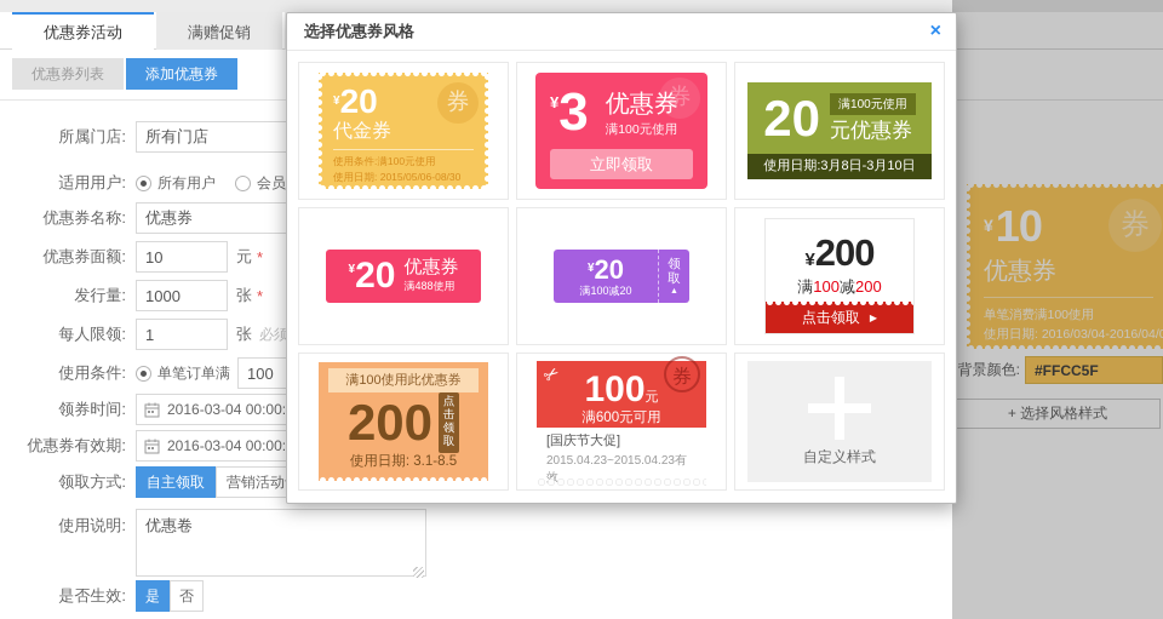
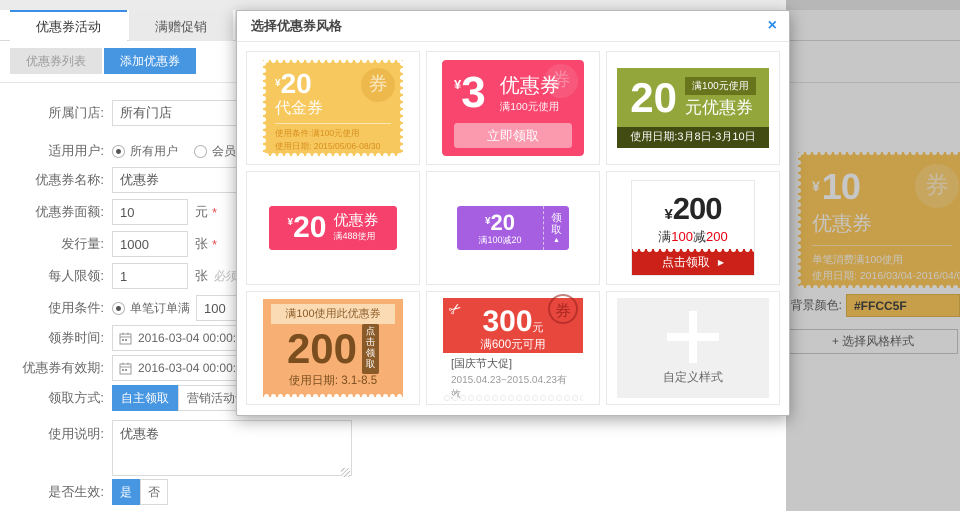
  优惠券活动
  满赠促销
  优惠券列表
  添加优惠券
  所属门店:
  所有门店
  适用用户:
  所有用户
  优惠券名称:
  优惠券
  优惠券面额:
  10
  元
  *
  发行量:
  1000
  张
  *
  每人限领:
  1
  张
  使用条件:
  单笔订单满
  100
  领券时间:
  2016-03-04 00:00:
  优惠券有效期:
  2016-03-04 00:00:
  领取方式:
  自主领取
  使用说明:
  优惠卷
  是否生效:
  是
  否
  ¥ 10
  优惠券
  单笔消费满100使用
  使用日期: 2016/03/04-2016/04/
  券
  背景颜色:
  #FFCC5F
  + 选择风格样式
  选择优惠券风格
  ×
  ¥20
  代金券
  使用条件:满100元使用
  使用日期: 2015/05/06-08/30
  券
  ¥3
  优惠券
  满100元使用
  立即领取
  券
  20
  满100元使用
  元优惠券
  使用日期:3月8日-3月10日
  ¥20
  优惠券
  满488使用
  ¥20
  满100减20
  领取
  ¥200
  满100减200
  点击领取
  ▶
  满100使用此优惠券
  200
  点击领取
  使用日期: 3.1-8.5
  券
- 100元
+ 300元
  满600元可用
  [国庆节大促]
  2015.04.23~2015.04.23有
  自定义样式
